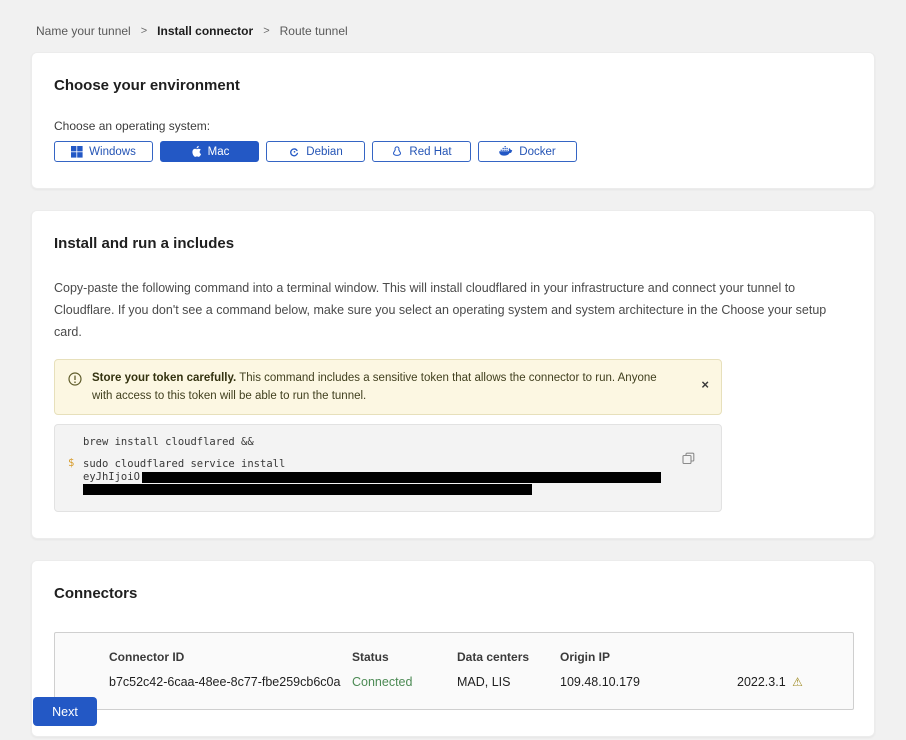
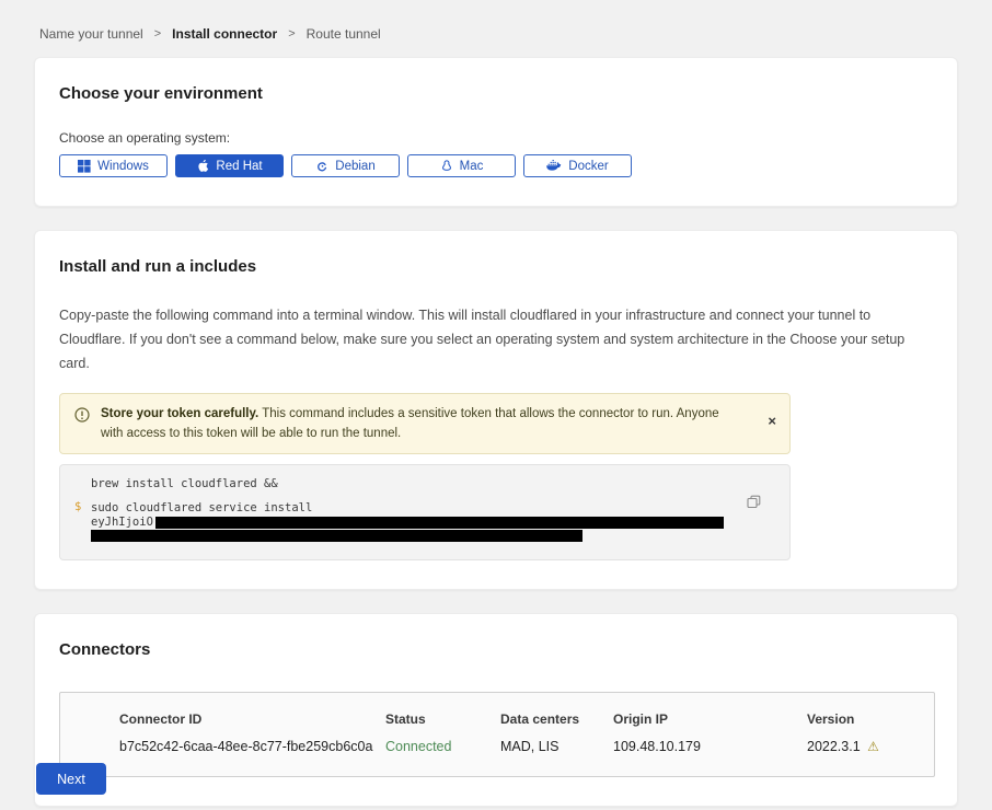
  Name your tunnel
  >
  Install connector
  >
  Route tunnel
  Choose your environment
  Choose an operating system:
  Windows
- Mac
+ Red Hat
  Debian
- Red Hat
+ Mac
  Docker
  Install and run a includes
  Copy-paste the following command into a terminal window. This will install cloudflared in your infrastructure and connect your tunnel to Cloudflare. If you don't see a command below, make sure you select an operating system and system architecture in the Choose your setup card.
  Store your token carefully. This command includes a sensitive token that allows the connector to run. Anyone with access to this token will be able to run the tunnel.
  ×
  $
  brew install cloudflared &&
  sudo cloudflared service install
  eyJhIjoiO
  Connectors
  Connector ID
  Status
  Data centers
  Origin IP
+ Version
  b7c52c42-6caa-48ee-8c77-fbe259cb6c0a
  Connected
  MAD, LIS
  109.48.10.179
  2022.3.1 ⚠
  Next
